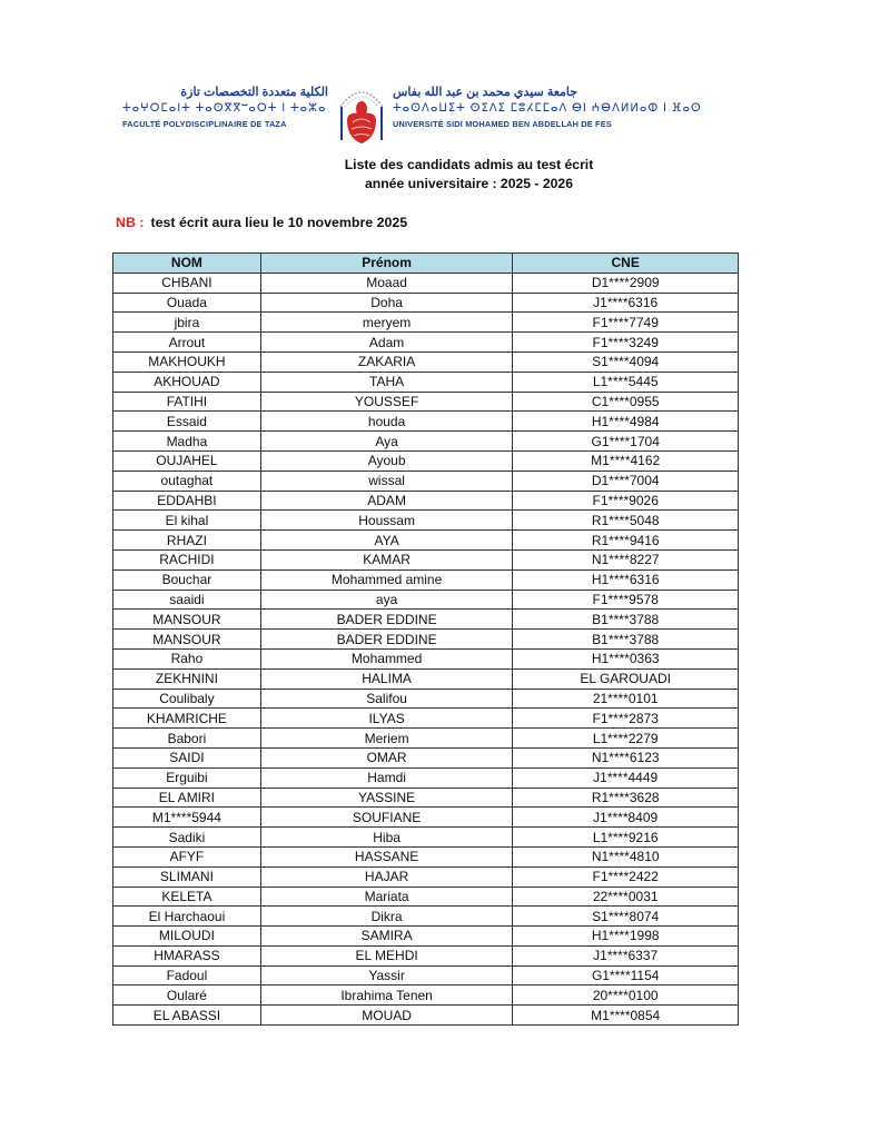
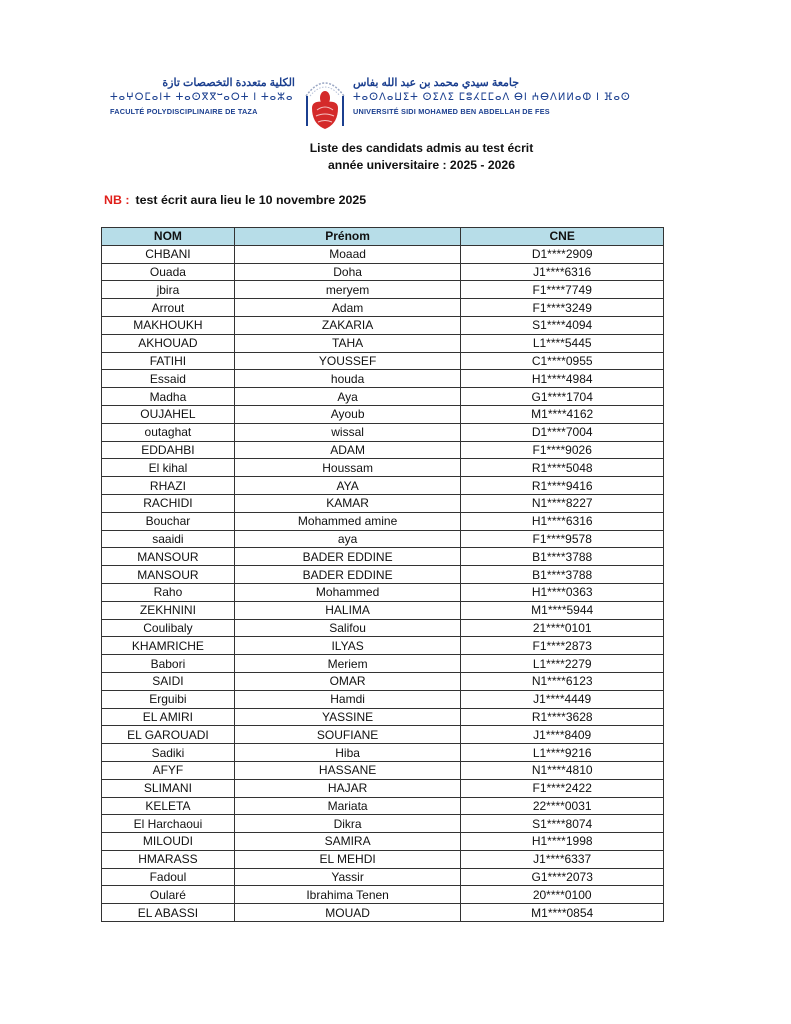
  الكلية متعددة التخصصات تازة
  ⵜⴰⵖⵔⵎⴰⵏⵜ ⵜⴰⵙⴳⴳⵯⴰⵔⵜ ⵏ ⵜⴰⵣⴰ
  FACULTÉ POLYDISCIPLINAIRE DE TAZA
  جامعة سيدي محمد بن عبد الله بفاس
  ⵜⴰⵙⴷⴰⵡⵉⵜ ⵙⵉⴷⵉ ⵎⵓⵃⵎⵎⴰⴷ ⴱⵏ ⵄⴱⴷⵍⵍⴰⵀ ⵏ ⴼⴰⵙ
  UNIVERSITÉ SIDI MOHAMED BEN ABDELLAH DE FES
  Liste des candidats admis au test écrit
  année universitaire : 2025 - 2026
  NB : test écrit aura lieu le 10 novembre 2025
  NOM	Prénom	CNE
  CHBANI	Moaad	D1****2909
  Ouada	Doha	J1****6316
  jbira	meryem	F1****7749
  Arrout	Adam	F1****3249
  MAKHOUKH	ZAKARIA	S1****4094
  AKHOUAD	TAHA	L1****5445
  FATIHI	YOUSSEF	C1****0955
  Essaid	houda	H1****4984
  Madha	Aya	G1****1704
  OUJAHEL	Ayoub	M1****4162
  outaghat	wissal	D1****7004
  EDDAHBI	ADAM	F1****9026
  El kihal	Houssam	R1****5048
  RHAZI	AYA	R1****9416
  RACHIDI	KAMAR	N1****8227
  Bouchar	Mohammed amine	H1****6316
  saaidi	aya	F1****9578
  MANSOUR	BADER EDDINE	B1****3788
  MANSOUR	BADER EDDINE	B1****3788
  Raho	Mohammed	H1****0363
- ZEKHNINI	HALIMA	EL GAROUADI
+ ZEKHNINI	HALIMA	M1****5944
  Coulibaly	Salifou	21****0101
  KHAMRICHE	ILYAS	F1****2873
  Babori	Meriem	L1****2279
  SAIDI	OMAR	N1****6123
  Erguibi	Hamdi	J1****4449
  EL AMIRI	YASSINE	R1****3628
- M1****5944	SOUFIANE	J1****8409
+ EL GAROUADI	SOUFIANE	J1****8409
  Sadiki	Hiba	L1****9216
  AFYF	HASSANE	N1****4810
  SLIMANI	HAJAR	F1****2422
  KELETA	Mariata	22****0031
  El Harchaoui	Dikra	S1****8074
  MILOUDI	SAMIRA	H1****1998
  HMARASS	EL MEHDI	J1****6337
- Fadoul	Yassir	G1****1154
+ Fadoul	Yassir	G1****2073
  Oularé	Ibrahima Tenen	20****0100
  EL ABASSI	MOUAD	M1****0854
